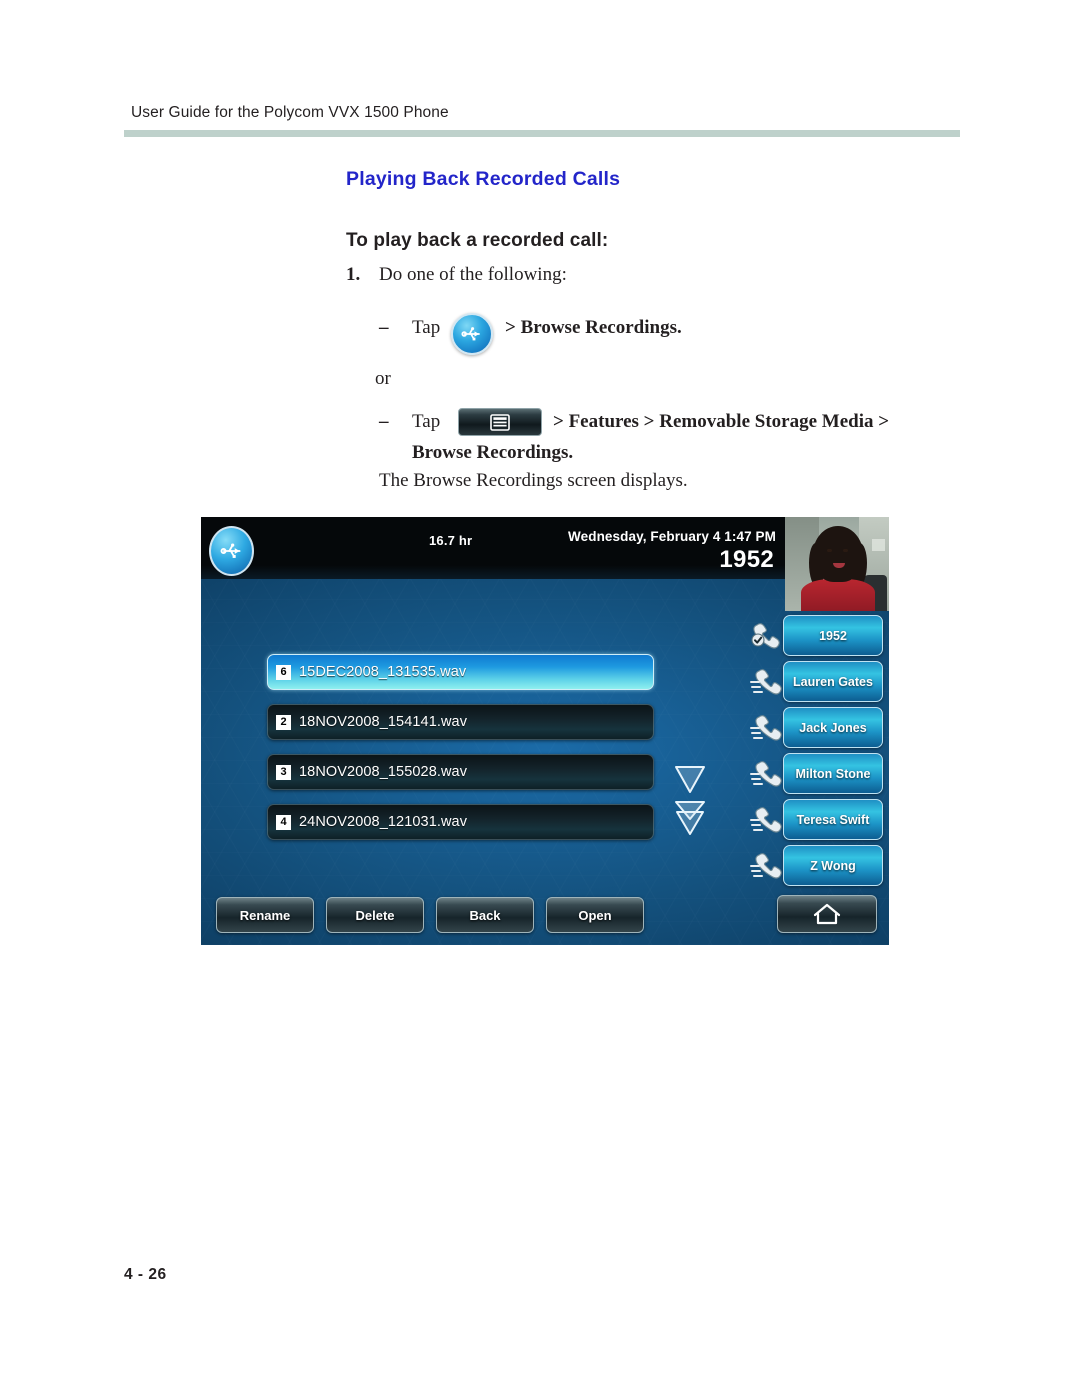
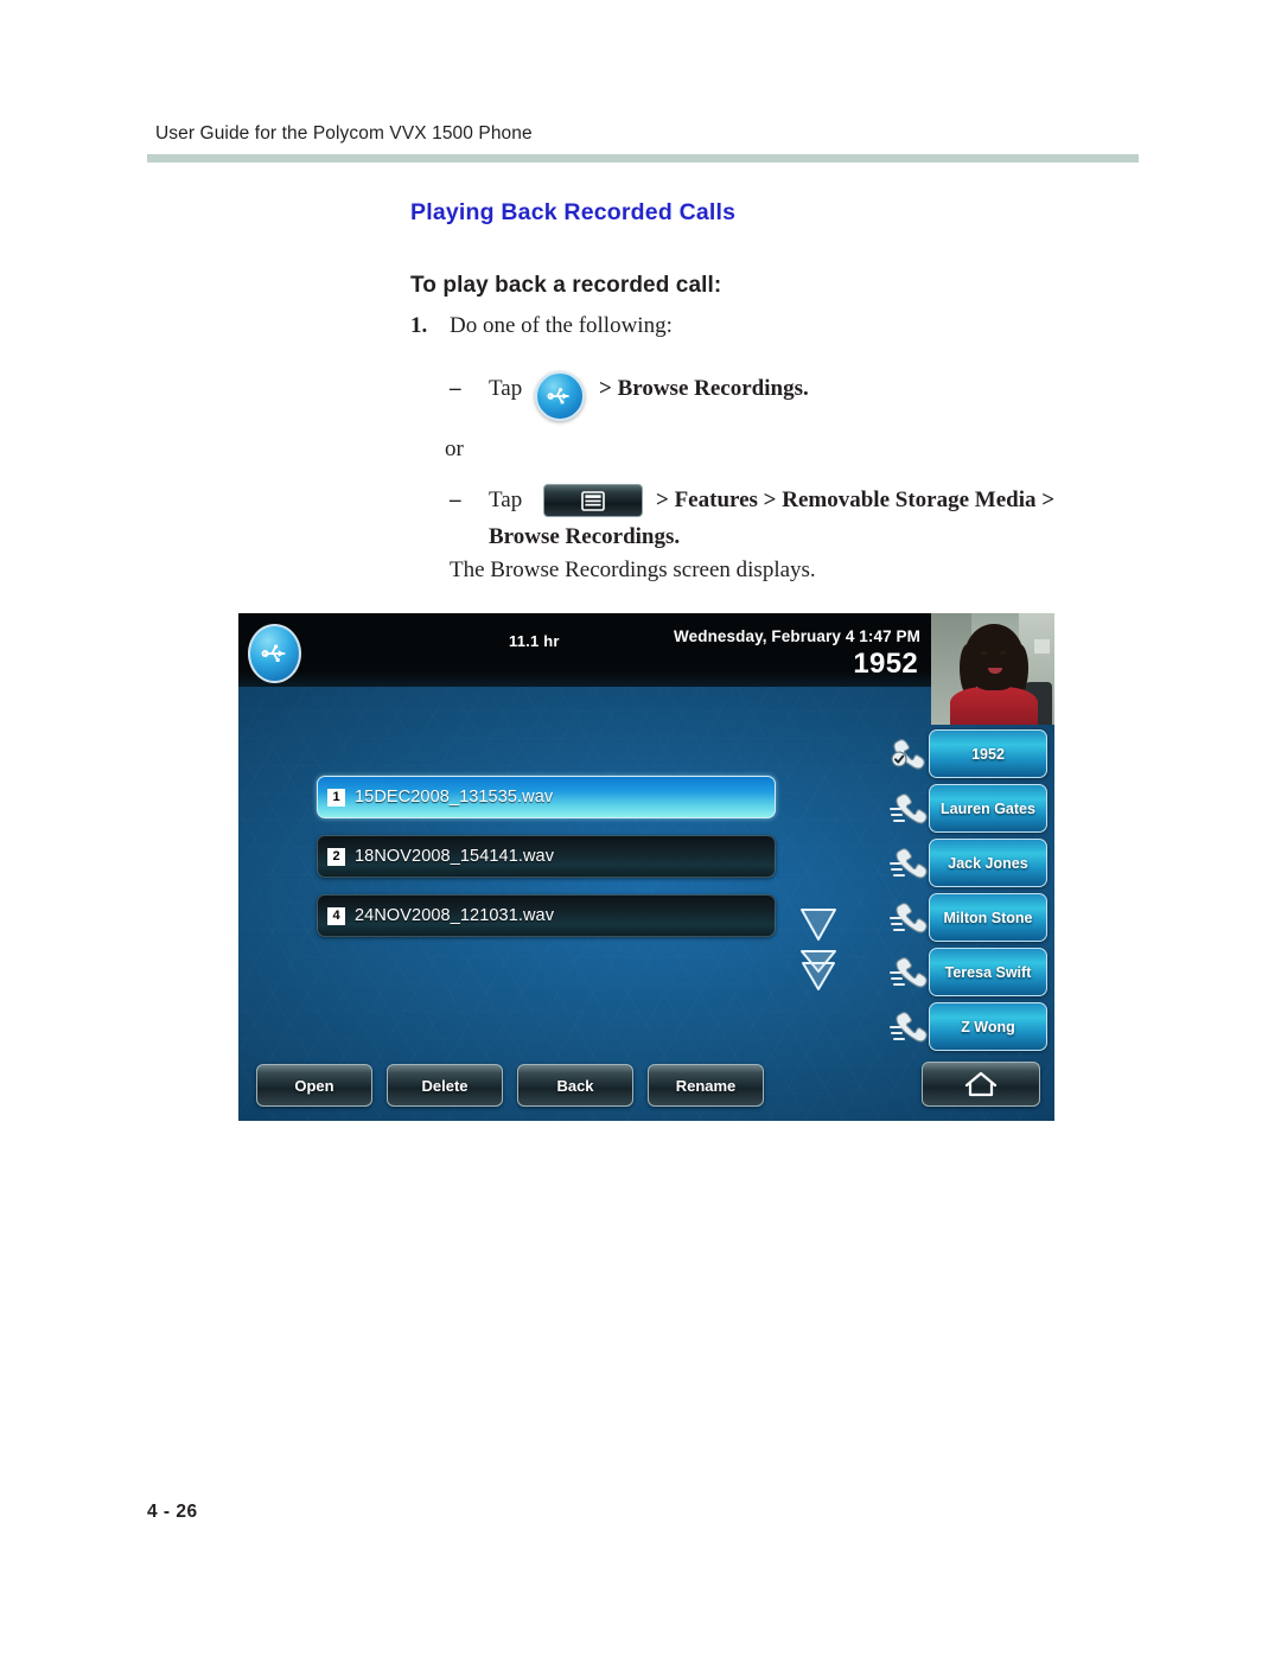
  User Guide for the Polycom VVX 1500 Phone
  Playing Back Recorded Calls
  To play back a recorded call:
  1.
  Do one of the following:
  –
  Tap
  > Browse Recordings.
  or
  –
  Tap
  > Features > Removable Storage Media >
  Browse Recordings.
  The Browse Recordings screen displays.
- 16.7 hr
+ 11.1 hr
  Wednesday, February 4 1:47 PM
  1952
- 6
+ 1
  15DEC2008_131535.wav
  2
  18NOV2008_154141.wav
- 3
- 18NOV2008_155028.wav
  4
  24NOV2008_121031.wav
  1952
  Lauren Gates
  Jack Jones
  Milton Stone
  Teresa Swift
  Z Wong
- Rename
+ Open
  Delete
  Back
- Open
+ Rename
  4 - 26
